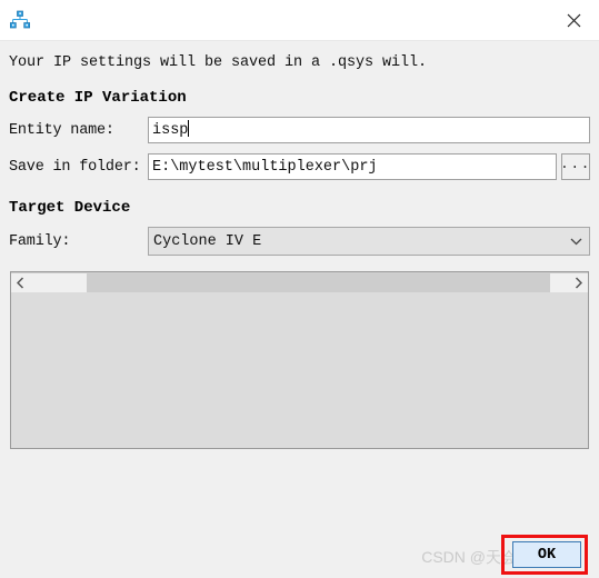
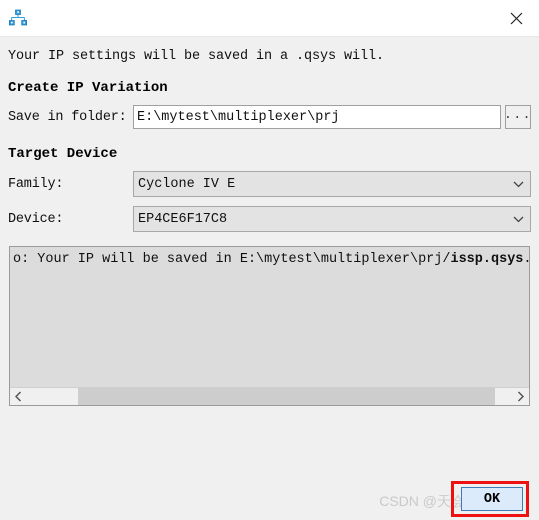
  Your IP settings will be saved in a .qsys will.
  Create IP Variation
- Entity name:
- issp
  Save in folder:
  E:\mytest\multiplexer\prj
  ...
  Target Device
  Family:
  Cyclone IV E
+ Device:
+ EP4CE6F17C8
+ o: Your IP will be saved in E:\mytest\multiplexer\prj/issp.qsys.
  OK
